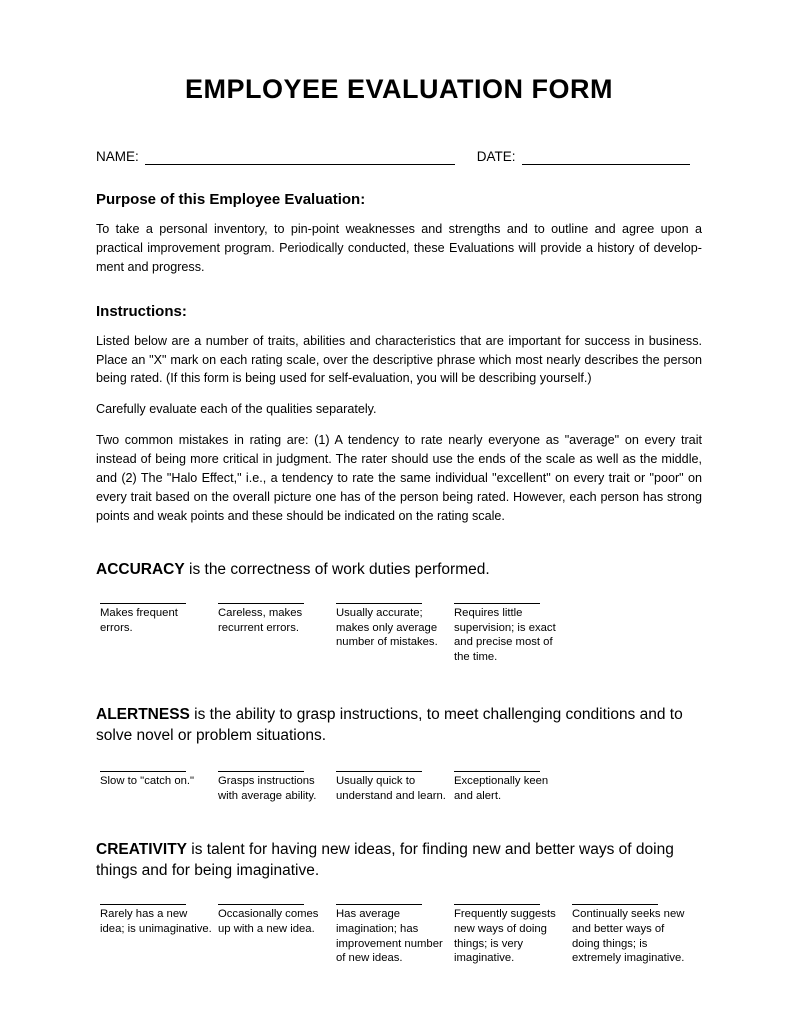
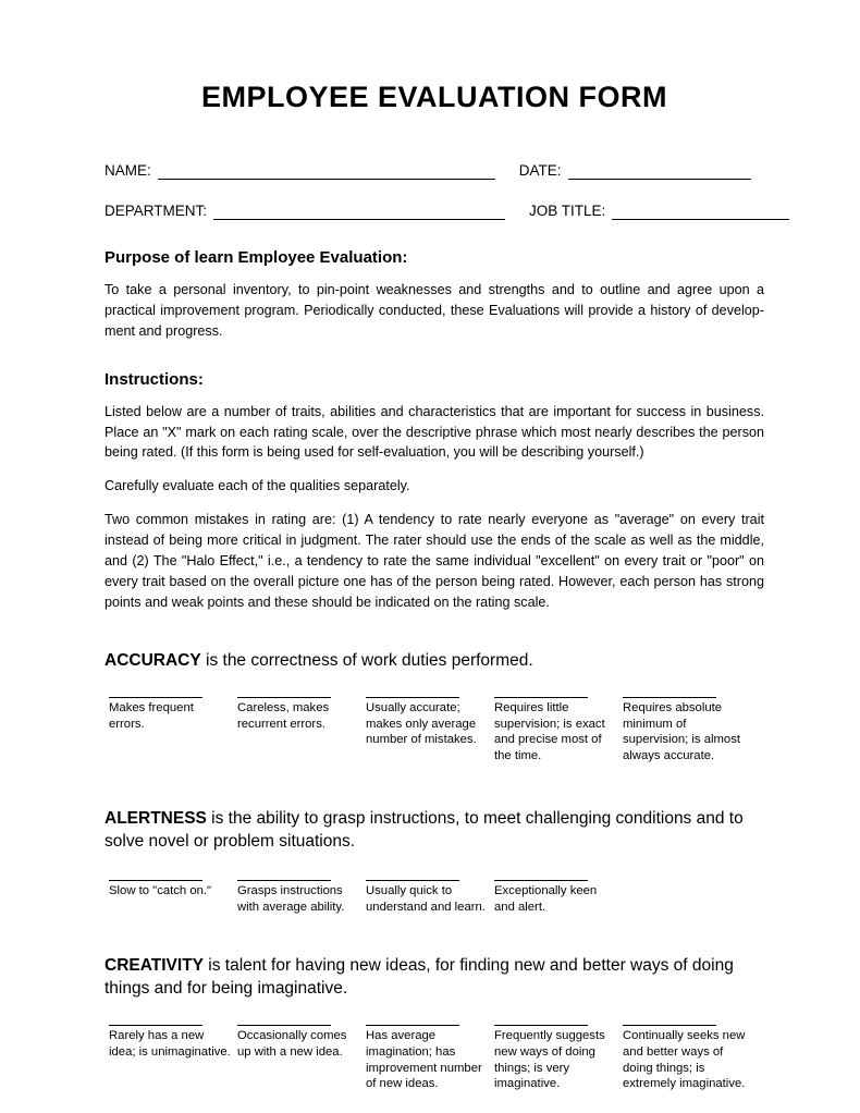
  EMPLOYEE EVALUATION FORM
  NAME:
  DATE:
+ DEPARTMENT:
+ JOB TITLE:
- Purpose of this Employee Evaluation:
+ Purpose of learn Employee Evaluation:
  To take a personal inventory, to pin-point weaknesses and strengths and to outline and agree upon a practical improvement program. Periodically conducted, these Evaluations will provide a history of develop-ment and progress.
  Instructions:
  Listed below are a number of traits, abilities and characteristics that are important for success in business. Place an "X" mark on each rating scale, over the descriptive phrase which most nearly describes the person being rated. (If this form is being used for self-evaluation, you will be describing yourself.)
  Carefully evaluate each of the qualities separately.
  Two common mistakes in rating are: (1) A tendency to rate nearly everyone as "average" on every trait instead of being more critical in judgment. The rater should use the ends of the scale as well as the middle, and (2) The "Halo Effect," i.e., a tendency to rate the same individual "excellent" on every trait or "poor" on every trait based on the overall picture one has of the person being rated. However, each person has strong points and weak points and these should be indicated on the rating scale.
  ACCURACY is the correctness of work duties performed.
  Makes frequent errors.
  Careless, makes recurrent errors.
  Usually accurate; makes only average number of mistakes.
  Requires little supervision; is exact and precise most of the time.
+ Requires absolute minimum of supervision; is almost always accurate.
  ALERTNESS is the ability to grasp instructions, to meet challenging conditions and to solve novel or problem situations.
  Slow to "catch on."
  Grasps instructions with average ability.
  Usually quick to understand and learn.
  Exceptionally keen and alert.
  CREATIVITY is talent for having new ideas, for finding new and better ways of doing things and for being imaginative.
  Rarely has a new idea; is unimaginative.
  Occasionally comes up with a new idea.
  Has average imagination; has improvement number of new ideas.
  Frequently suggests new ways of doing things; is very imaginative.
  Continually seeks new and better ways of doing things; is extremely imaginative.
